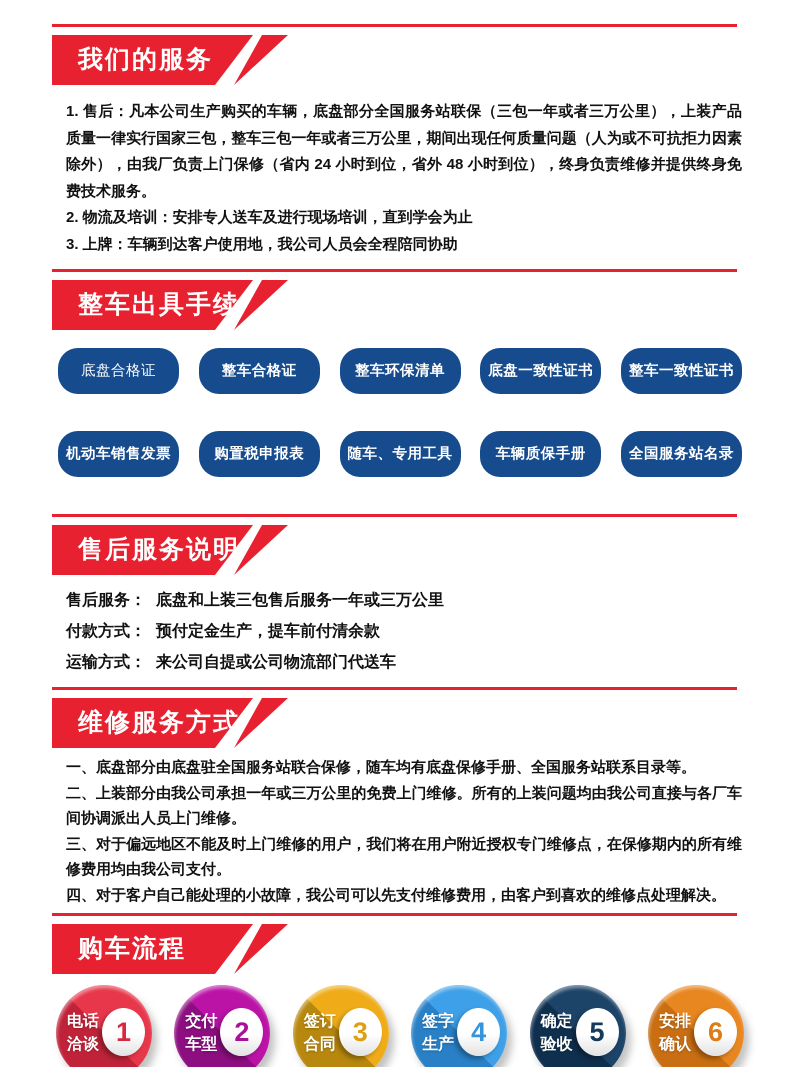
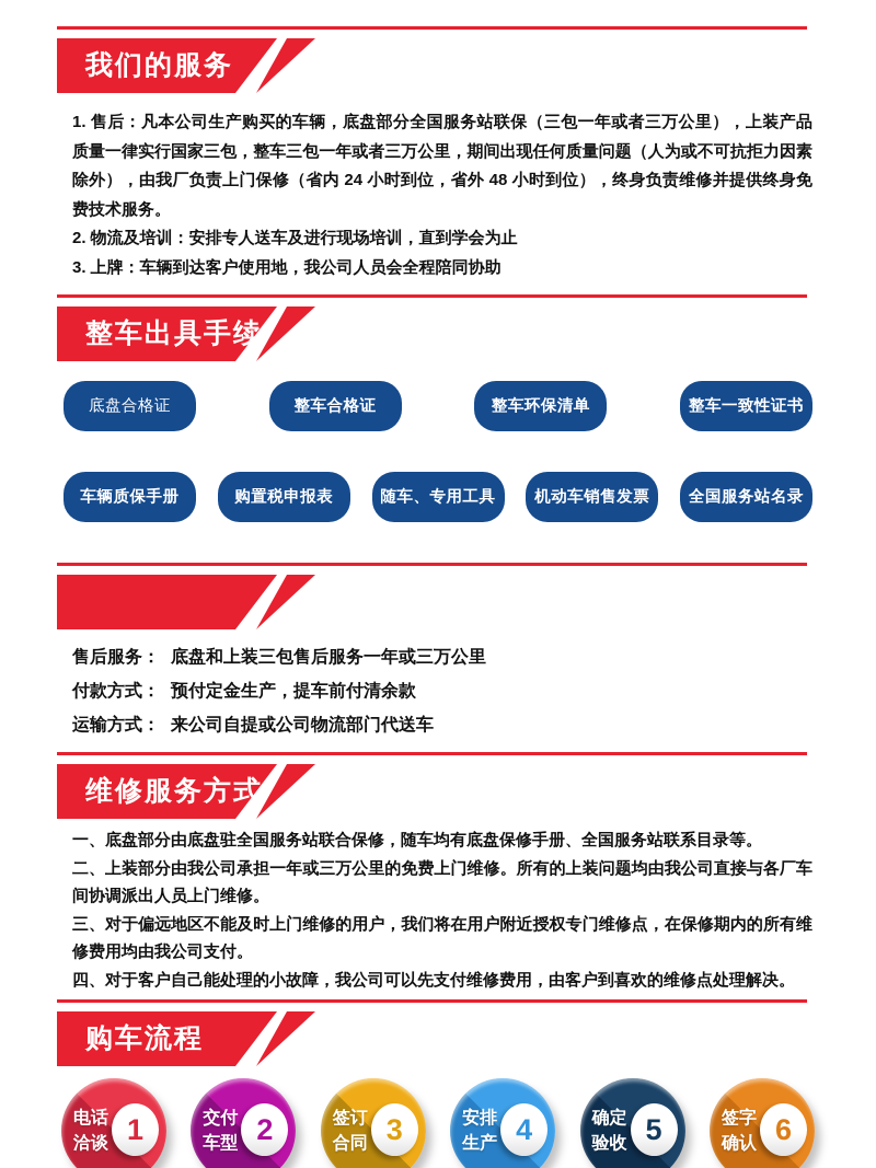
  我们的服务
  1. 售后：凡本公司生产购买的车辆，底盘部分全国服务站联保（三包一年或者三万公里），上装产品质量一律实行国家三包，整车三包一年或者三万公里，期间出现任何质量问题（人为或不可抗拒力因素除外），由我厂负责上门保修（省内 24 小时到位，省外 48 小时到位），终身负责维修并提供终身免费技术服务。
  2. 物流及培训：安排专人送车及进行现场培训，直到学会为止
  3. 上牌：车辆到达客户使用地，我公司人员会全程陪同协助
  整车出具手续
  底盘合格证
  整车合格证
  整车环保清单
- 底盘一致性证书
  整车一致性证书
- 机动车销售发票
+ 车辆质保手册
  购置税申报表
  随车、专用工具
- 车辆质保手册
+ 机动车销售发票
  全国服务站名录
- 售后服务说明
  售后服务： 底盘和上装三包售后服务一年或三万公里
  付款方式： 预付定金生产，提车前付清余款
  运输方式： 来公司自提或公司物流部门代送车
  维修服务方式
  一、底盘部分由底盘驻全国服务站联合保修，随车均有底盘保修手册、全国服务站联系目录等。
  二、上装部分由我公司承担一年或三万公里的免费上门维修。所有的上装问题均由我公司直接与各厂车间协调派出人员上门维修。
  三、对于偏远地区不能及时上门维修的用户，我们将在用户附近授权专门维修点，在保修期内的所有维修费用均由我公司支付。
  四、对于客户自己能处理的小故障，我公司可以先支付维修费用，由客户到喜欢的维修点处理解决。
  购车流程
  电话
  洽谈
  1
  交付
  车型
  2
  签订
  合同
  3
- 签字
+ 安排
  生产
  4
  确定
  验收
  5
- 安排
+ 签字
  确认
  6
